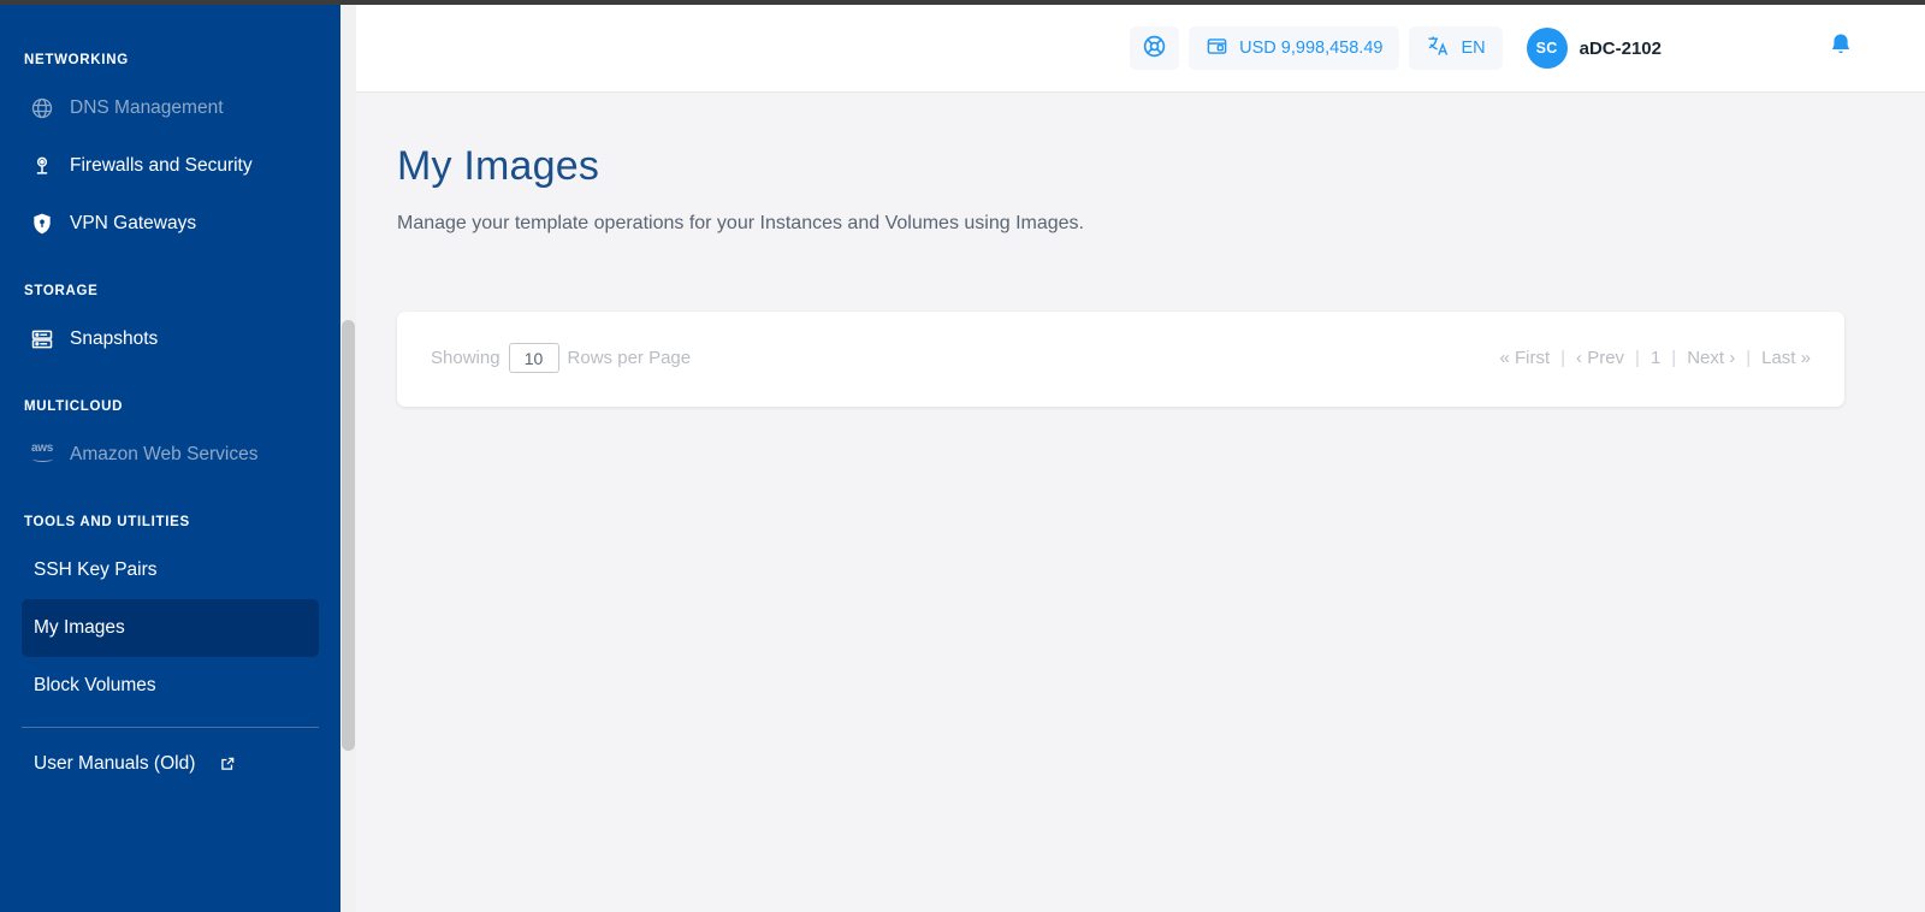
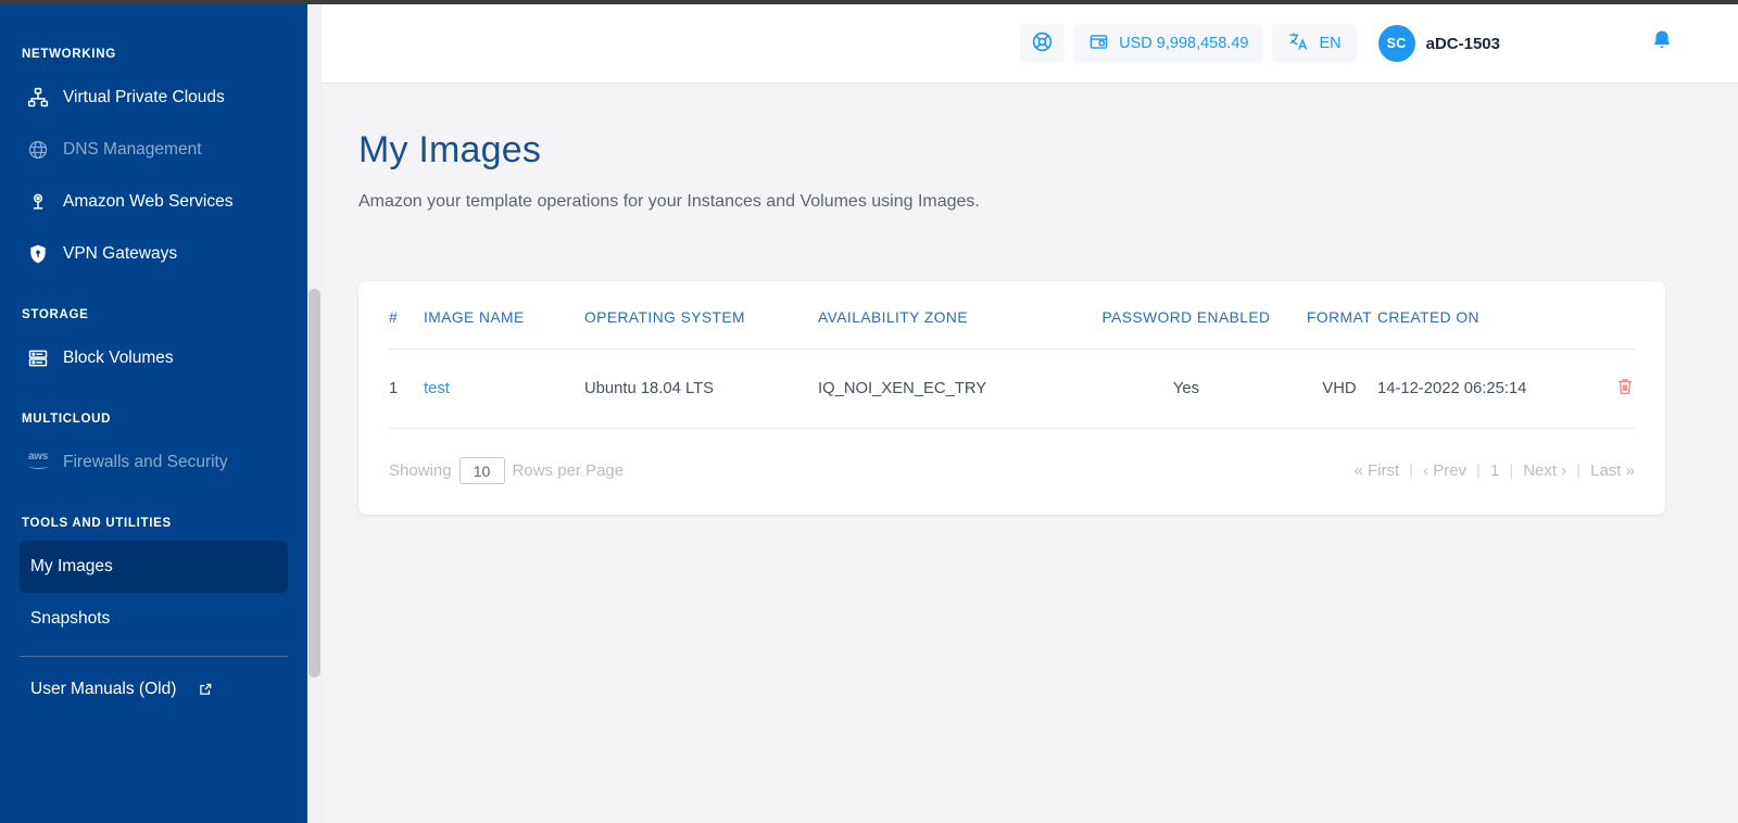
  NETWORKING
+ Virtual Private Clouds
  DNS Management
- Firewalls and Security
+ Amazon Web Services
  VPN Gateways
  STORAGE
- Snapshots
+ Block Volumes
  MULTICLOUD
  aws
- Amazon Web Services
+ Firewalls and Security
  TOOLS AND UTILITIES
- SSH Key Pairs
  My Images
- Block Volumes
+ Snapshots
  User Manuals (Old)
  USD 9,998,458.49
  EN
  SC
- aDC-2102
+ aDC-1503
  My Images
- Manage your template operations for your Instances and Volumes using Images.
+ Amazon your template operations for your Instances and Volumes using Images.
+ #	IMAGE NAME	OPERATING SYSTEM	AVAILABILITY ZONE	PASSWORD ENABLED	FORMAT	CREATED ON
+ 1	test	Ubuntu 18.04 LTS	IQ_NOI_XEN_EC_TRY	Yes	VHD	14-12-2022 06:25:14
  Showing
  10
  Rows per Page
  « First
  |
  ‹ Prev
  |
  1
  |
  Next ›
  |
  Last »
